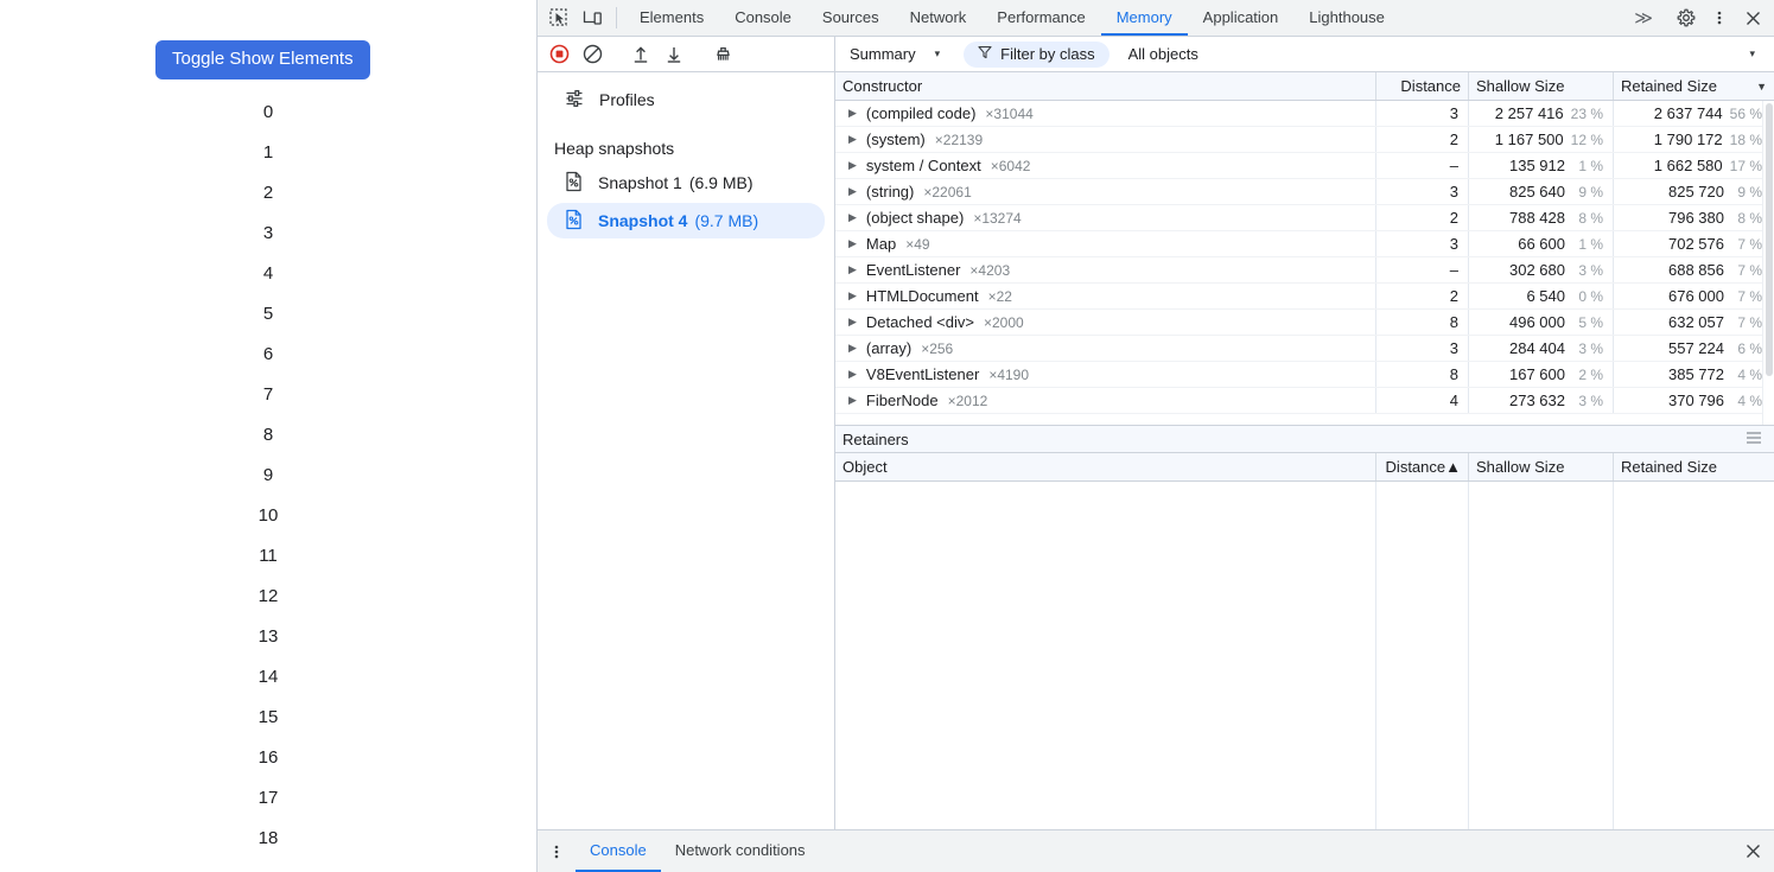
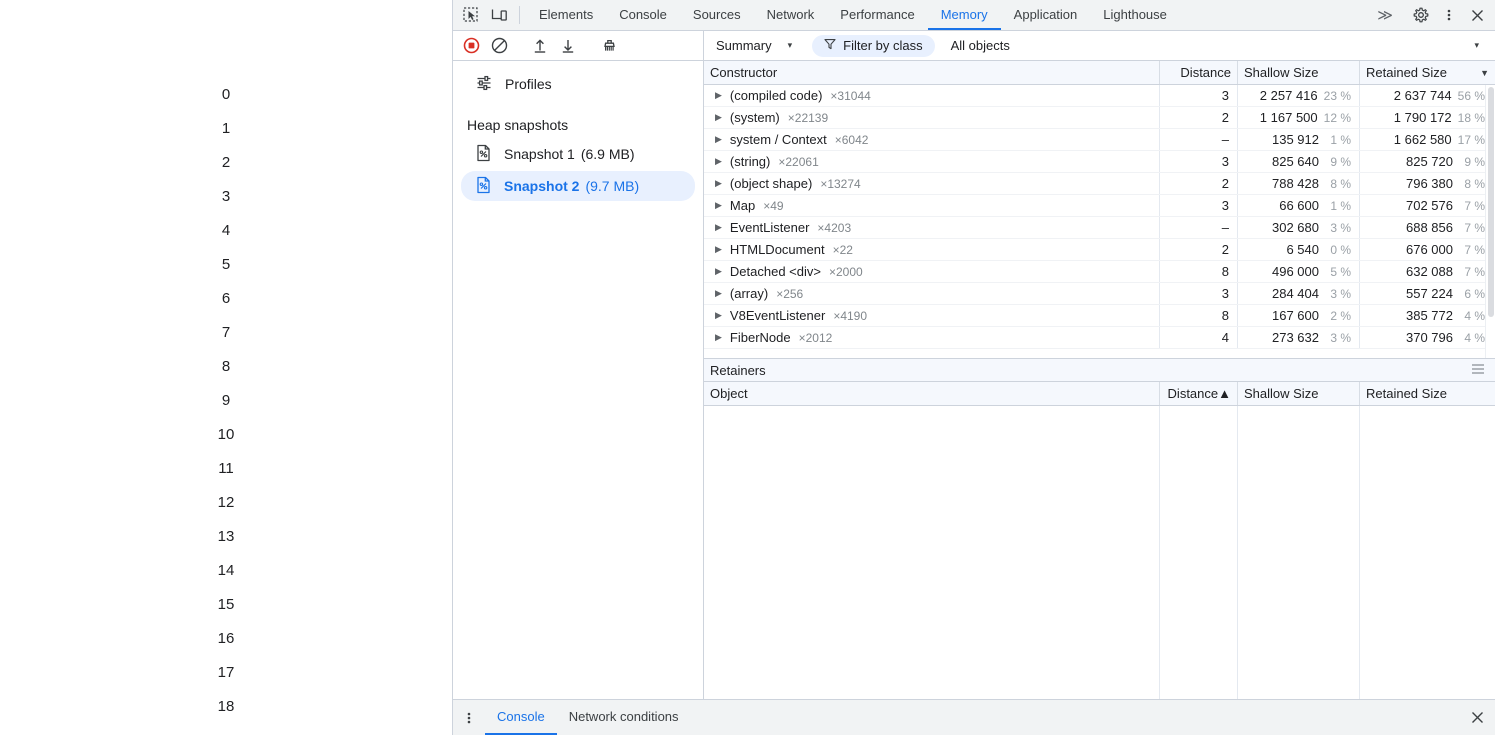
- Toggle Show Elements
  0
  1
  2
  3
  4
  5
  6
  7
  8
  9
  10
  11
  12
  13
  14
  15
  16
  17
  18
  Elements
  Console
  Sources
  Network
  Performance
  Memory
  Application
  Lighthouse
  ≫
  Summary
  ▾
  Filter by class
  All objects
  ▾
  Profiles
  Heap snapshots
  Snapshot 1
  (6.9 MB)
- Snapshot 4
+ Snapshot 2
  (9.7 MB)
  Constructor
  Distance
  Shallow Size
  Retained Size
  ▼
  ▶
  (compiled code)
  ×31044
  3
  2 257 416
  23 %
  2 637 744
  56 %
  ▶
  (system)
  ×22139
  2
  1 167 500
  12 %
  1 790 172
  18 %
  ▶
  system / Context
  ×6042
  –
  135 912
  1 %
  1 662 580
  17 %
  ▶
  (string)
  ×22061
  3
  825 640
  9 %
  825 720
  9 %
  ▶
  (object shape)
  ×13274
  2
  788 428
  8 %
  796 380
  8 %
  ▶
  Map
  ×49
  3
  66 600
  1 %
  702 576
  7 %
  ▶
  EventListener
  ×4203
  –
  302 680
  3 %
  688 856
  7 %
  ▶
  HTMLDocument
  ×22
  2
  6 540
  0 %
  676 000
  7 %
  ▶
  Detached <div>
  ×2000
  8
  496 000
  5 %
- 632 057
+ 632 088
  7 %
  ▶
  (array)
  ×256
  3
  284 404
  3 %
  557 224
  6 %
  ▶
  V8EventListener
  ×4190
  8
  167 600
  2 %
  385 772
  4 %
  ▶
  FiberNode
  ×2012
  4
  273 632
  3 %
  370 796
  4 %
  Retainers
  Object
  Distance▲
  Shallow Size
  Retained Size
  Console
  Network conditions
